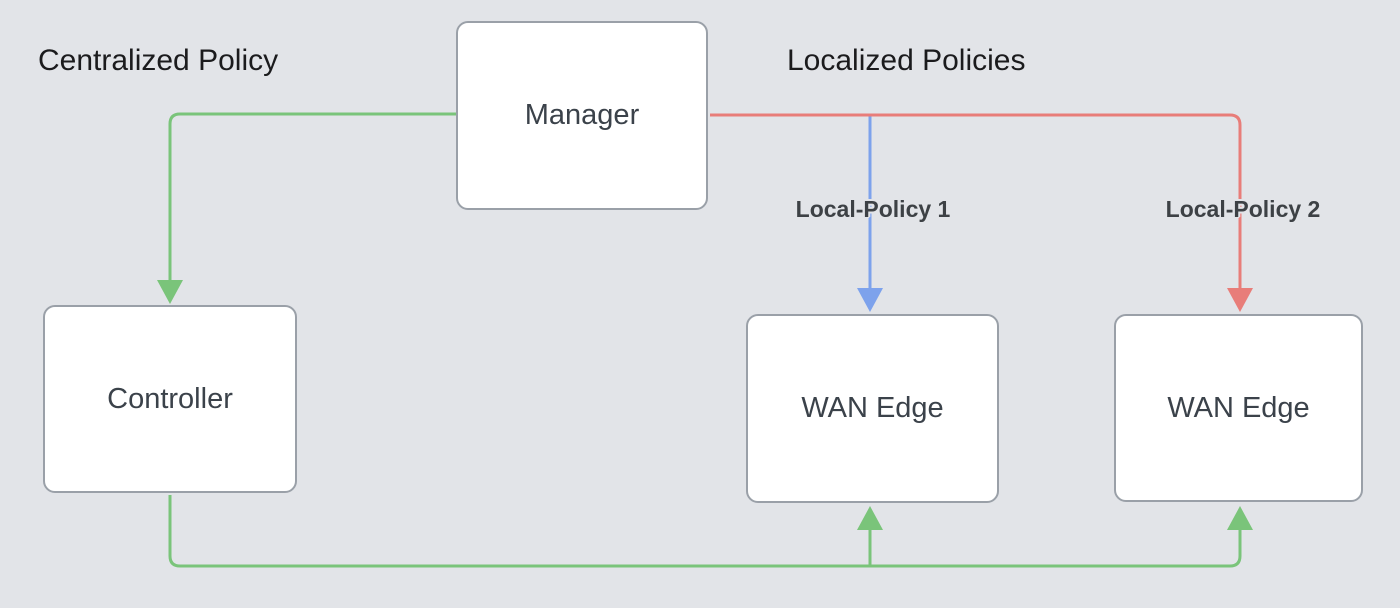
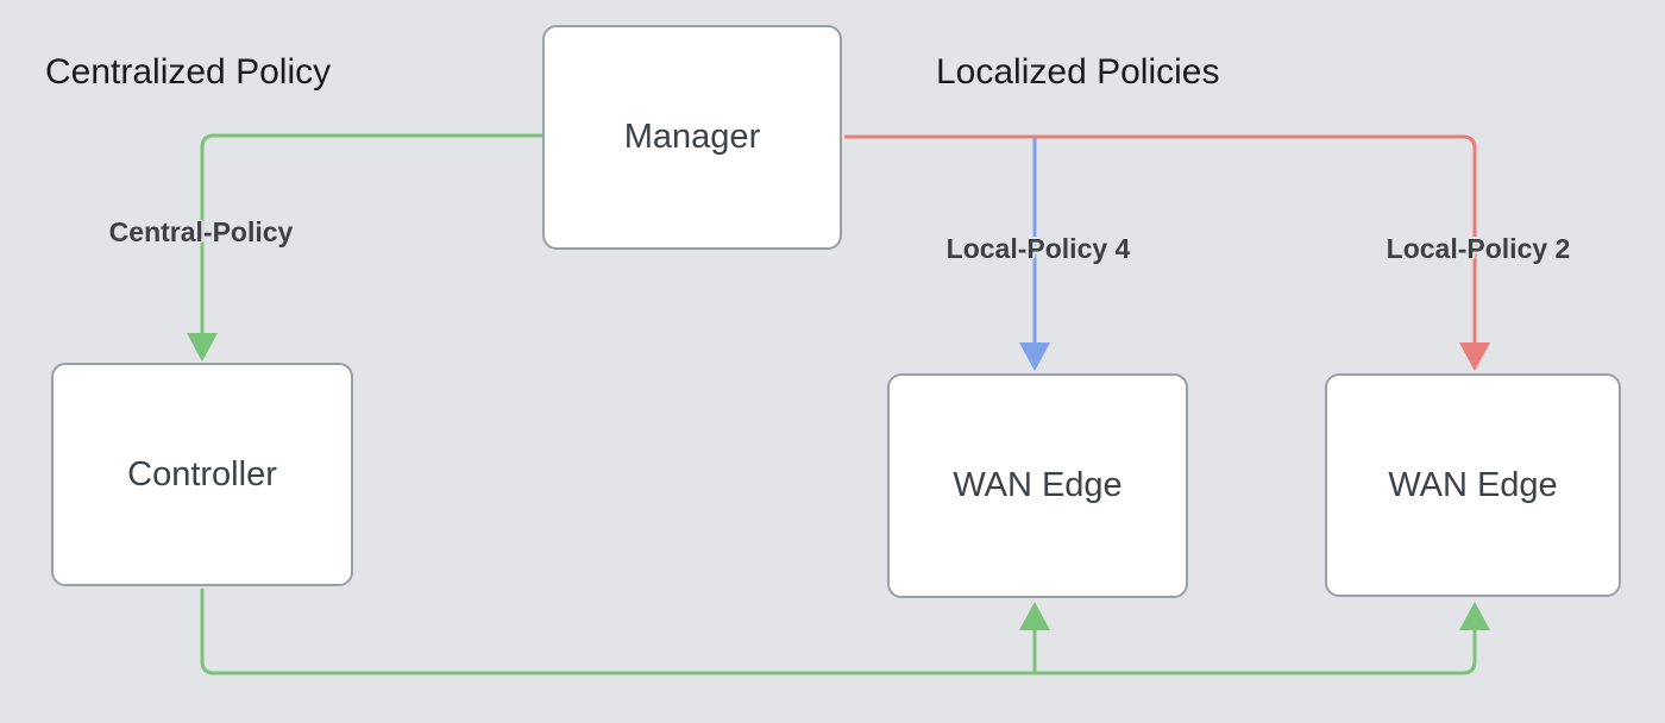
  Centralized Policy
  Localized Policies
  Manager
  Controller
  WAN Edge
  WAN Edge
+ Central-Policy
- Local-Policy 1
+ Local-Policy 4
  Local-Policy 2
